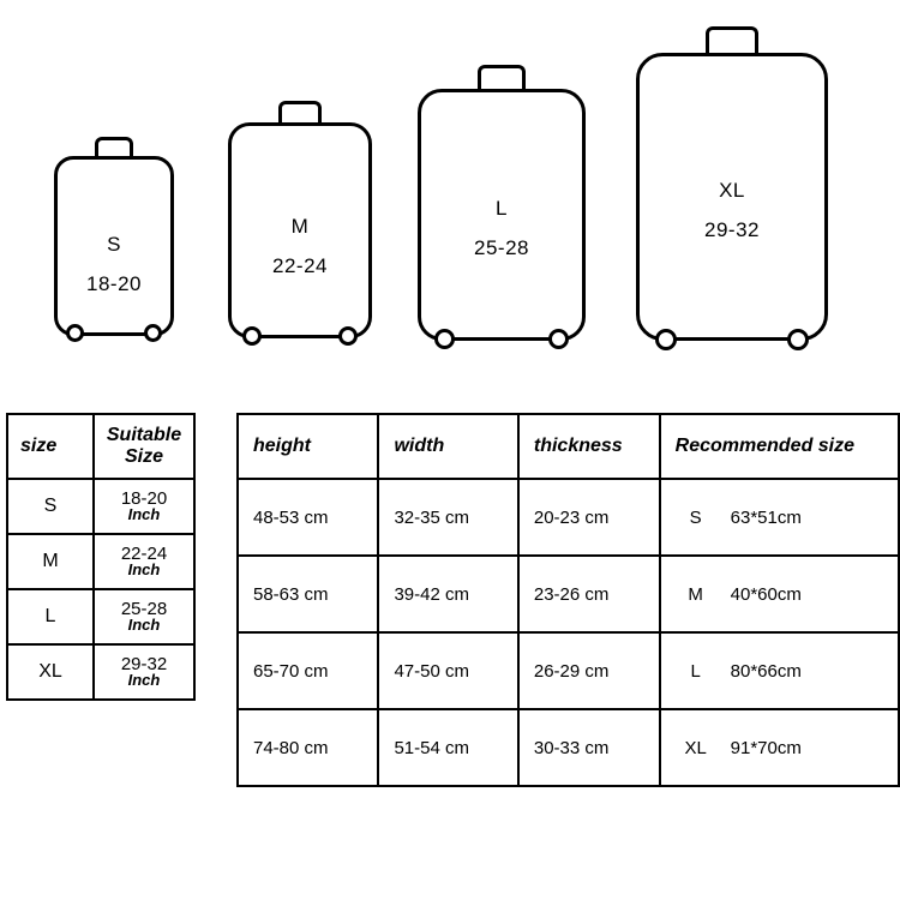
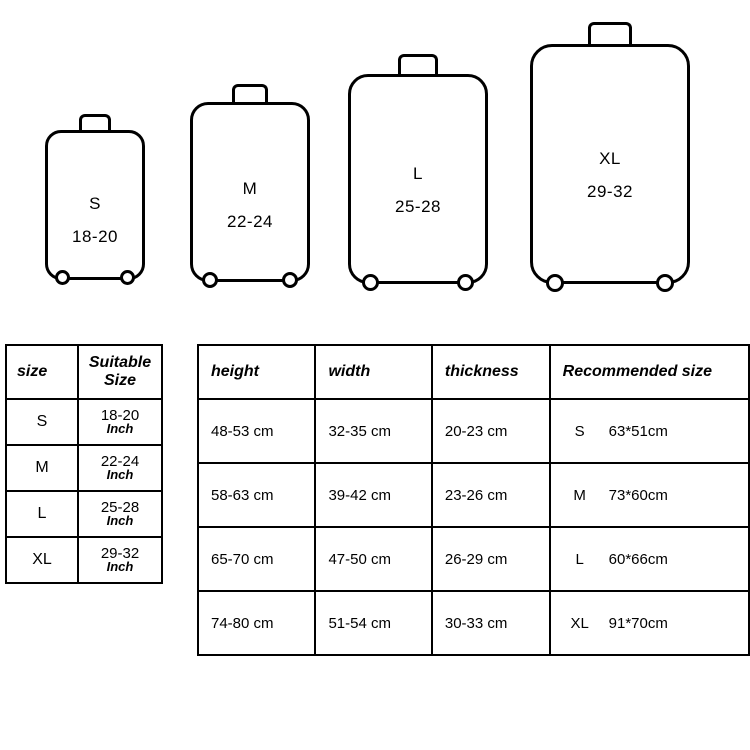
  S
  18-20
  M
  22-24
  L
  25-28
  XL
  29-32
  size	Suitable Size
  S	18-20 Inch
  M	22-24 Inch
  L	25-28 Inch
  XL	29-32 Inch
  height	width	thickness	Recommended size
  48-53 cm	32-35 cm	20-23 cm	S 63*51cm
- 58-63 cm	39-42 cm	23-26 cm	M 40*60cm
+ 58-63 cm	39-42 cm	23-26 cm	M 73*60cm
- 65-70 cm	47-50 cm	26-29 cm	L 80*66cm
+ 65-70 cm	47-50 cm	26-29 cm	L 60*66cm
  74-80 cm	51-54 cm	30-33 cm	XL 91*70cm
